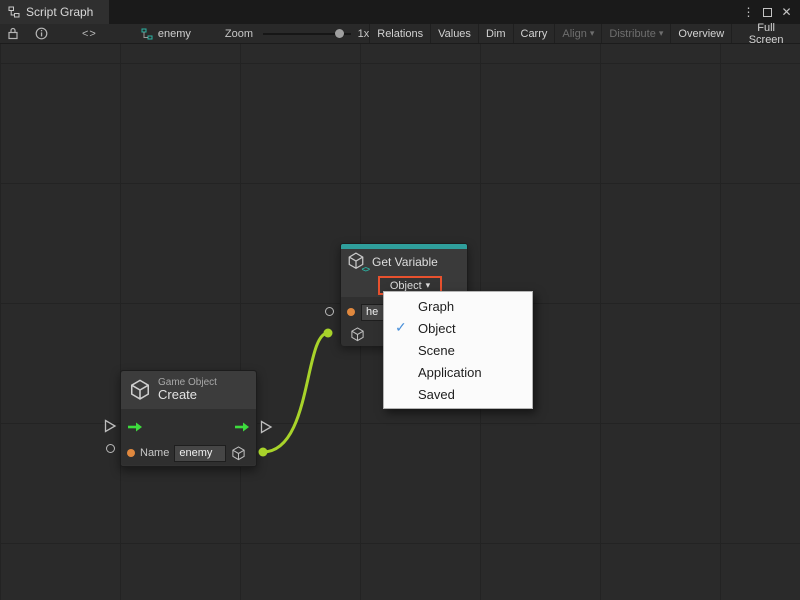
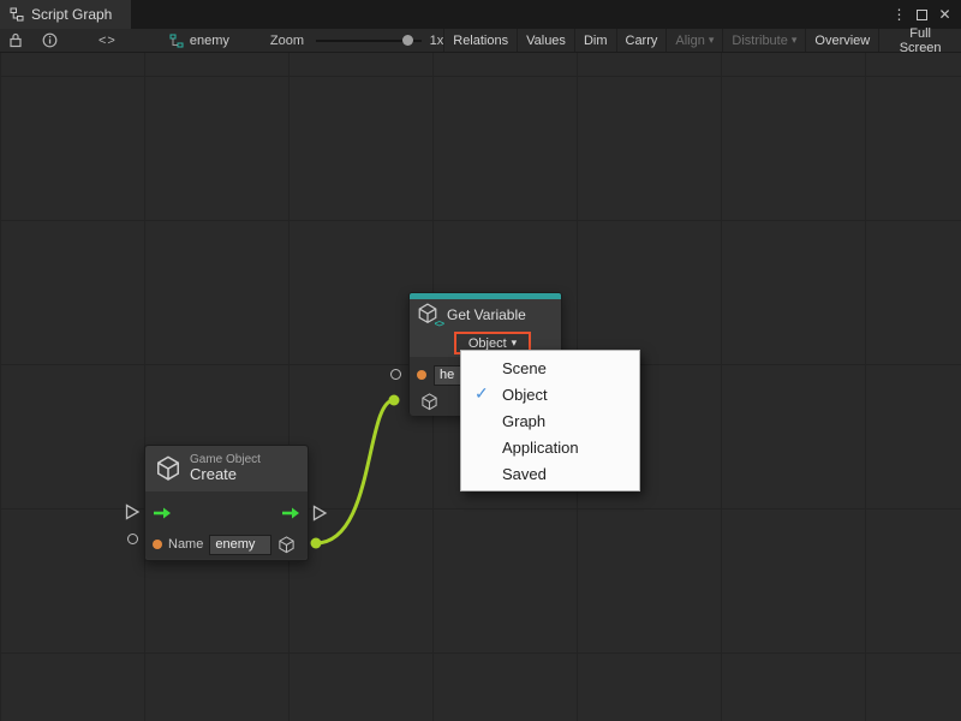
  Script Graph
  ⋮
  ✕
  <>
  enemy
  Zoom
  1x
  Relations
  Values
  Dim
  Carry
  Align
  ▾
  Distribute
  ▾
  Overview
  Full Screen
  <>
  Get Variable
  Object
  ▾
  he
  Game Object
  Create
  Name
  enemy
- Graph
+ Scene
  ✓
  Object
- Scene
+ Graph
  Application
  Saved
